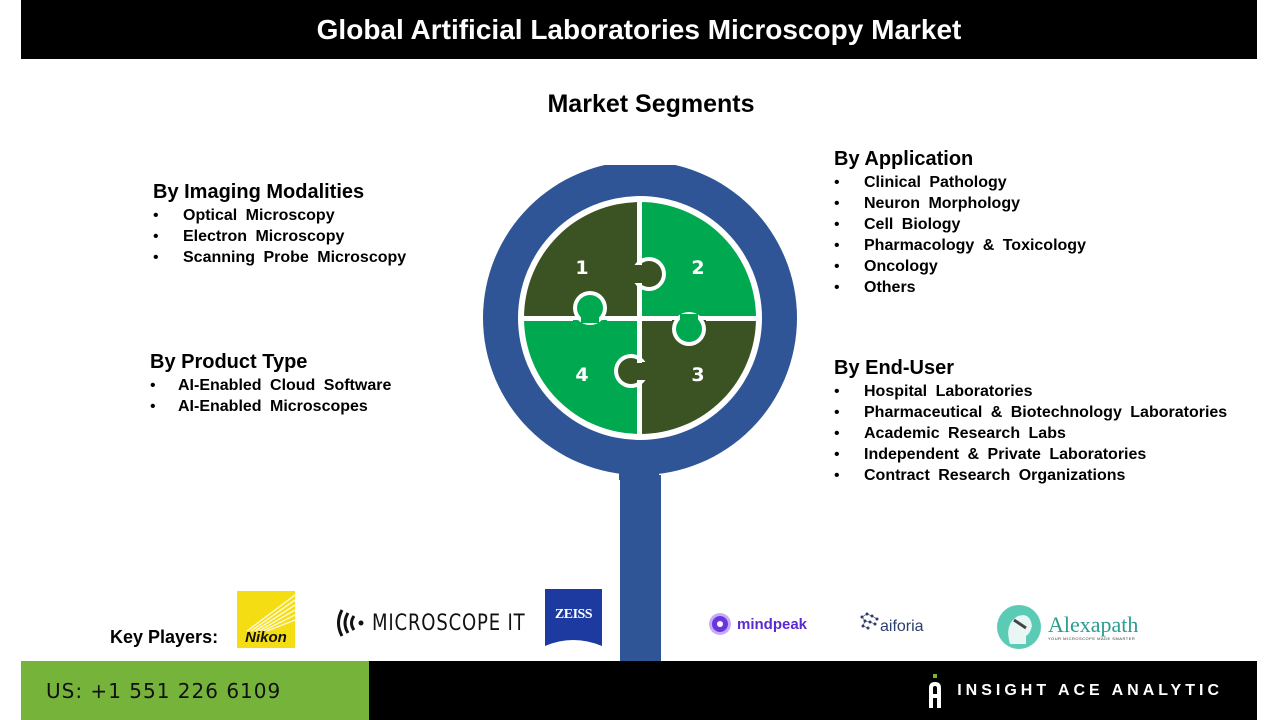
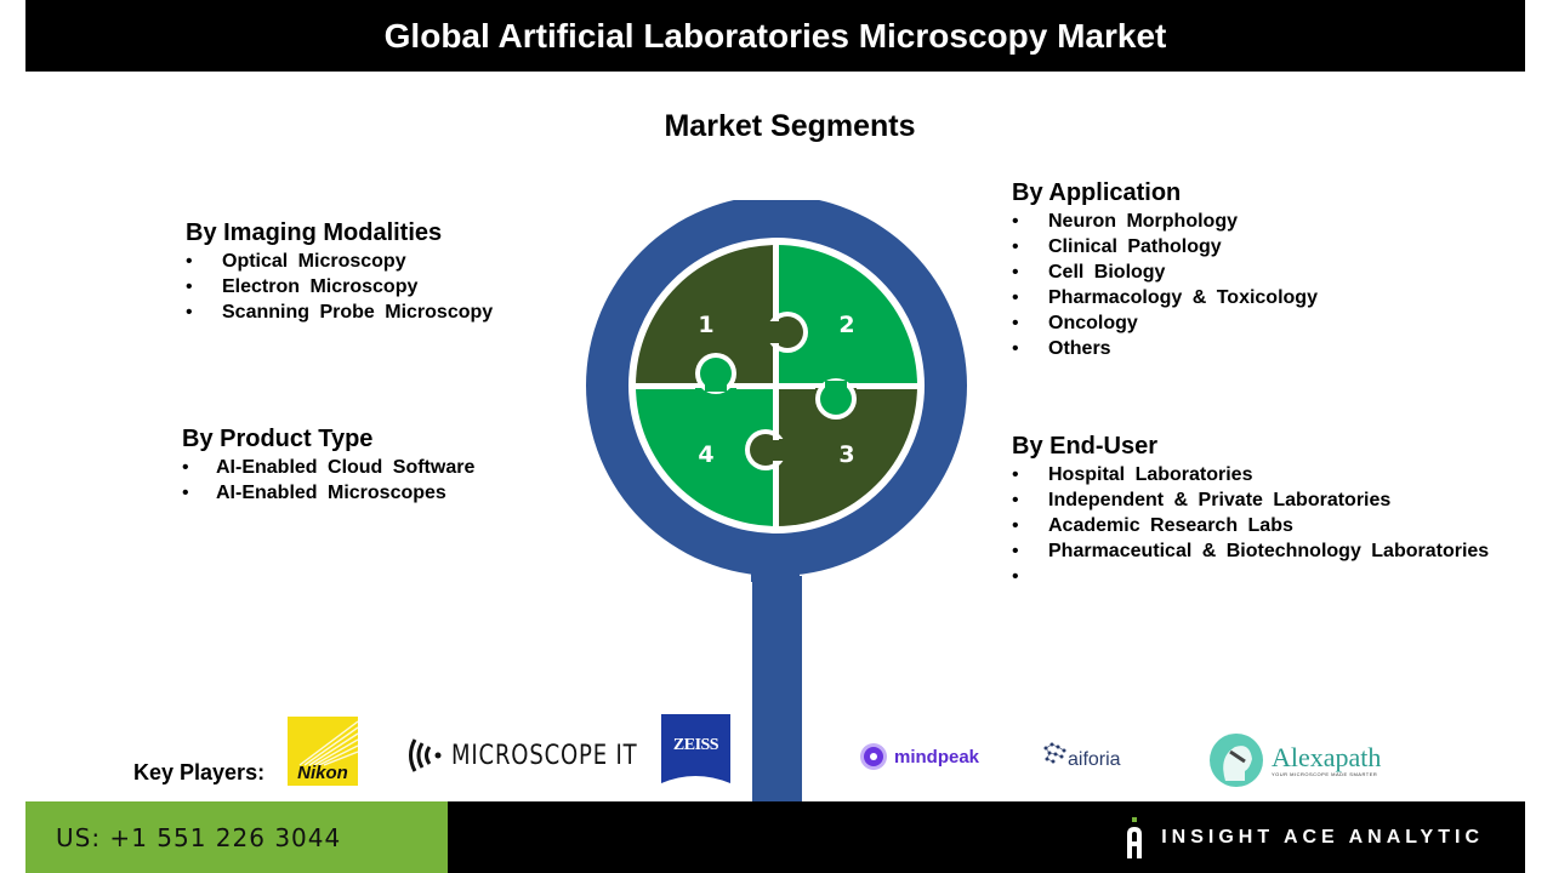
  Global Artificial Laboratories Microscopy Market
  Market Segments
  By Imaging Modalities
  •
  Optical Microscopy
  •
  Electron Microscopy
  •
  Scanning Probe Microscopy
  By Product Type
  •
  AI-Enabled Cloud Software
  •
  AI-Enabled Microscopes
  By Application
  •
- Clinical Pathology
+ Neuron Morphology
  •
- Neuron Morphology
+ Clinical Pathology
  •
  Cell Biology
  •
  Pharmacology & Toxicology
  •
  Oncology
  •
  Others
  By End-User
  •
  Hospital Laboratories
  •
- Pharmaceutical & Biotechnology Laboratories
+ Independent & Private Laboratories
  •
  Academic Research Labs
  •
- Independent & Private Laboratories
+ Pharmaceutical & Biotechnology Laboratories
  •
- Contract Research Organizations
  1
  2
  3
  4
  Key Players:
  Nikon
  MICROSCOPE IT
  ZEISS
  mindpeak
  aiforia
  Alexapath
- US: +1 551 226 6109
+ US: +1 551 226 3044
  INSIGHT ACE ANALYTIC
